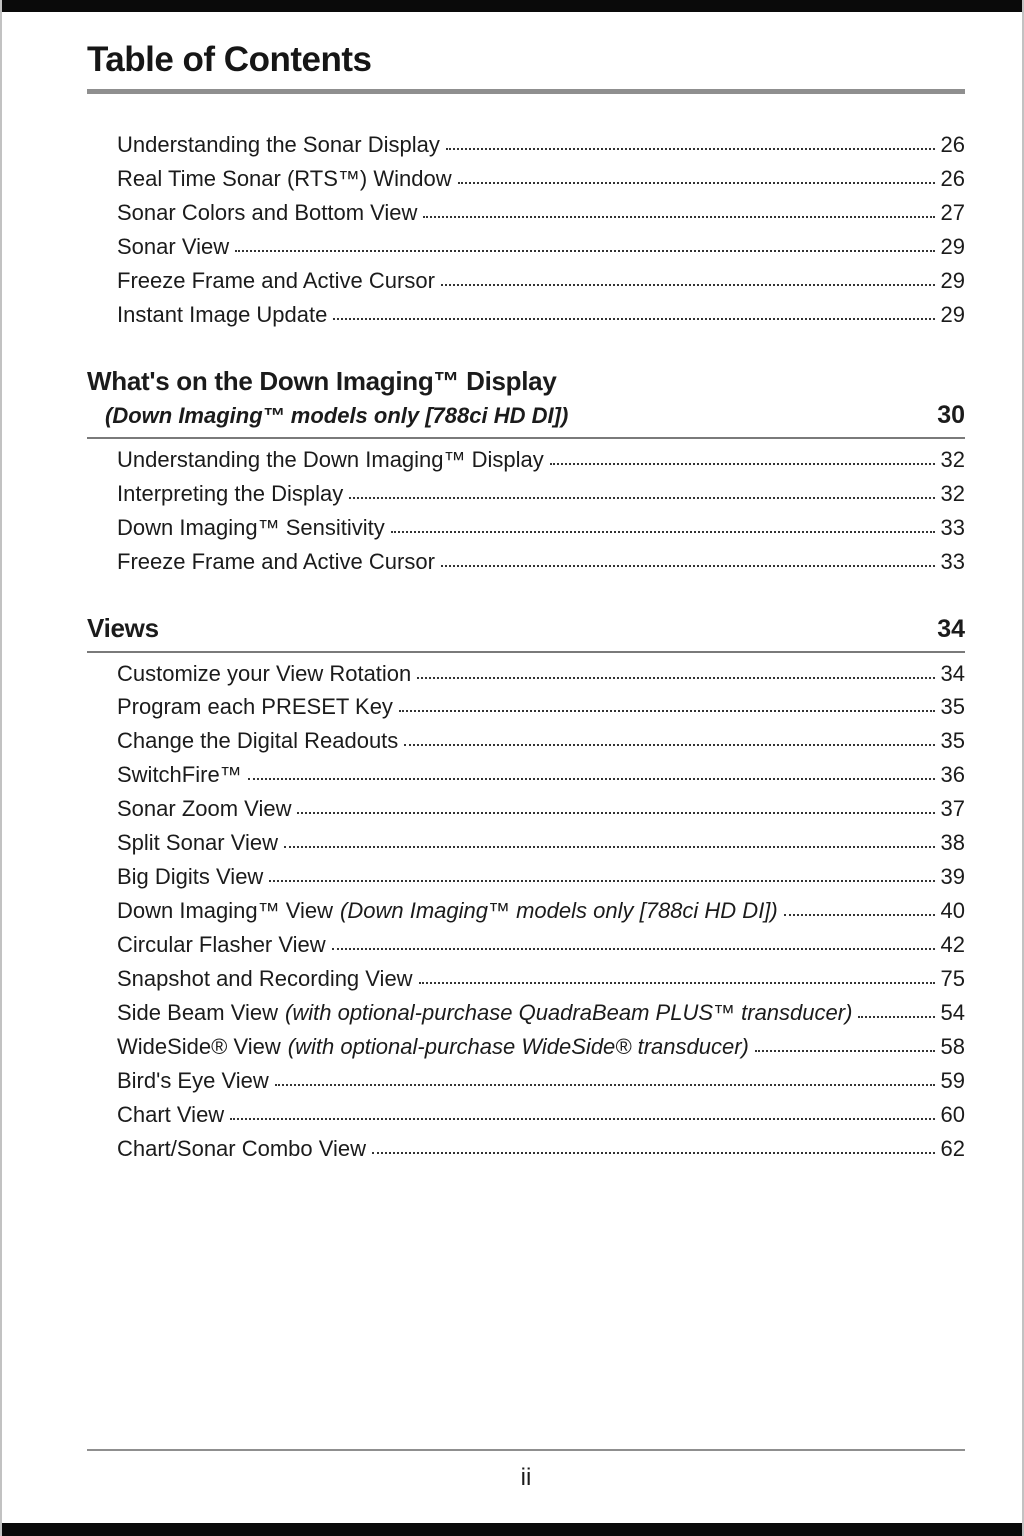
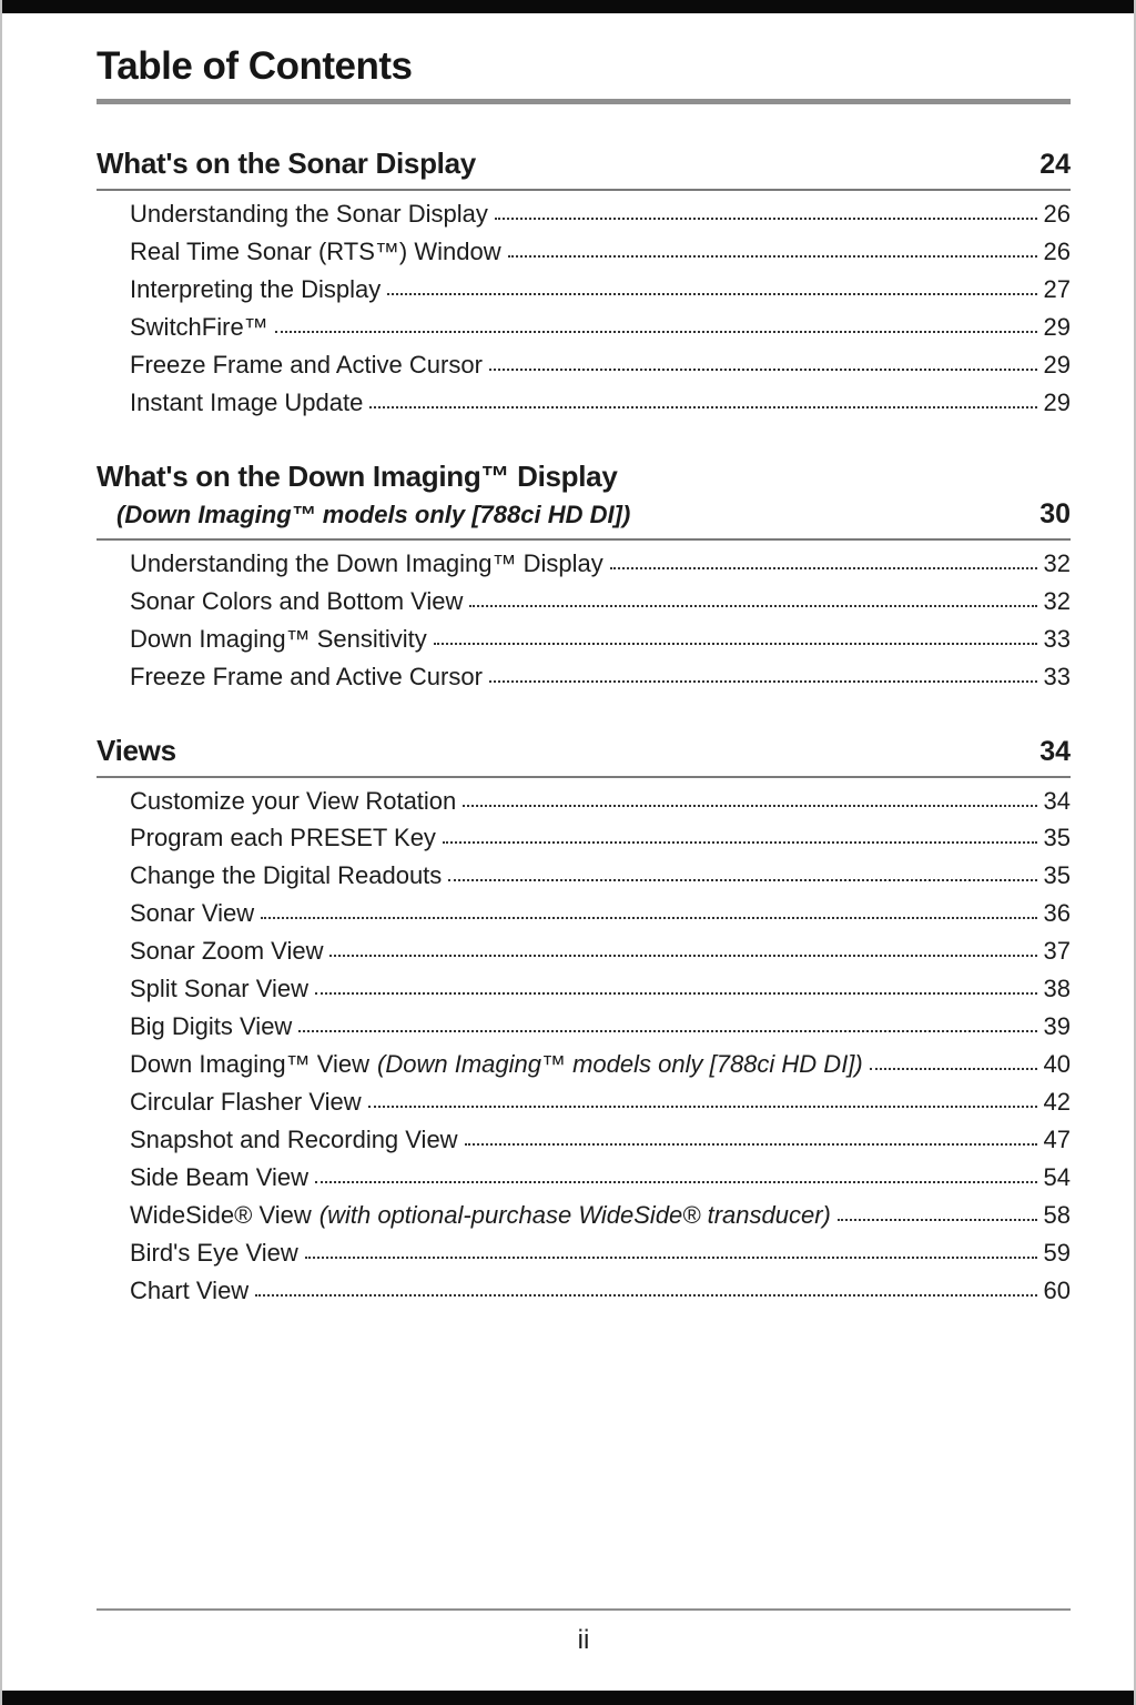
  Table of Contents
+ What's on the Sonar Display
+ 24
  Understanding the Sonar Display
  26
  Real Time Sonar (RTS™) Window
  26
- Sonar Colors and Bottom View
+ Interpreting the Display
  27
- Sonar View
+ SwitchFire™
  29
  Freeze Frame and Active Cursor
  29
  Instant Image Update
  29
  What's on the Down Imaging™ Display
  (Down Imaging™ models only [788ci HD DI])
  30
  Understanding the Down Imaging™ Display
  32
- Interpreting the Display
+ Sonar Colors and Bottom View
  32
  Down Imaging™ Sensitivity
  33
  Freeze Frame and Active Cursor
  33
  Views
  34
  Customize your View Rotation
  34
  Program each PRESET Key
  35
  Change the Digital Readouts
  35
- SwitchFire™
+ Sonar View
  36
  Sonar Zoom View
  37
  Split Sonar View
  38
  Big Digits View
  39
  Down Imaging™ View
  (Down Imaging™ models only [788ci HD DI])
  40
  Circular Flasher View
  42
  Snapshot and Recording View
- 75
+ 47
  Side Beam View
- (with optional-purchase QuadraBeam PLUS™ transducer)
  54
  WideSide® View
  (with optional-purchase WideSide® transducer)
  58
  Bird's Eye View
  59
  Chart View
  60
- Chart/Sonar Combo View
- 62
  ii
